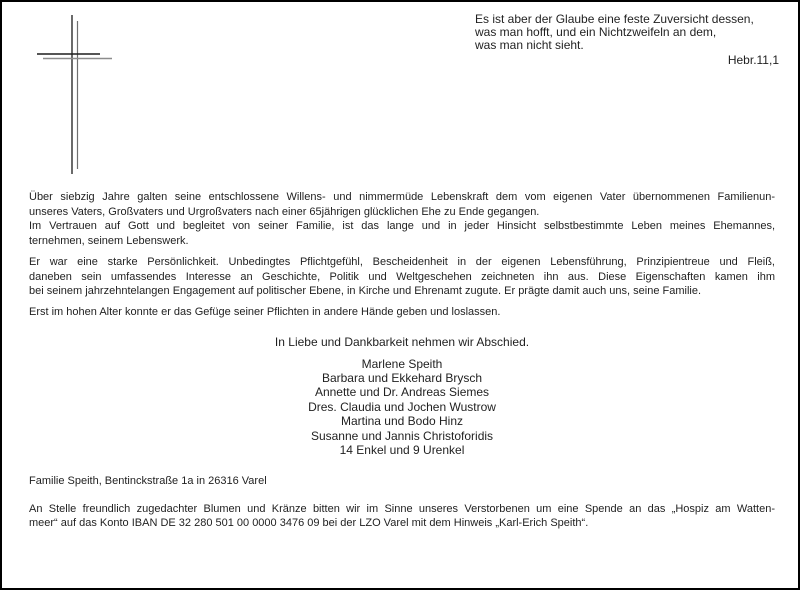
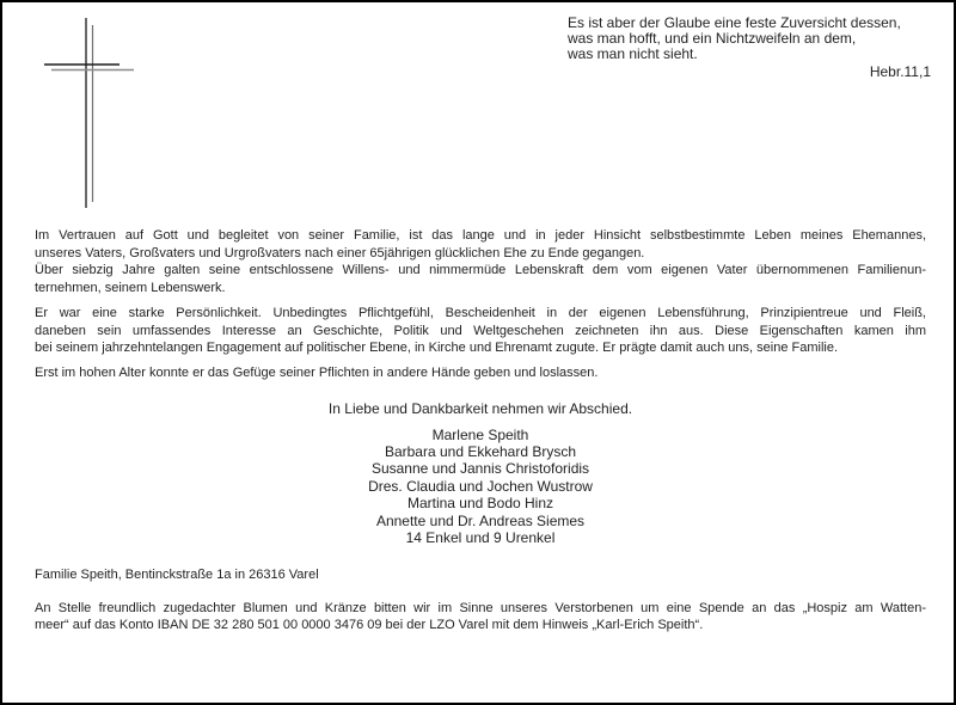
  Es ist aber der Glaube eine feste Zuversicht dessen,
  was man hofft, und ein Nichtzweifeln an dem,
  was man nicht sieht.
  Hebr.11,1
- Über siebzig Jahre galten seine entschlossene Willens- und nimmermüde Lebenskraft dem vom eigenen Vater übernommenen Familienun-
+ Im Vertrauen auf Gott und begleitet von seiner Familie, ist das lange und in jeder Hinsicht selbstbestimmte Leben meines Ehemannes,
  unseres Vaters, Großvaters und Urgroßvaters nach einer 65jährigen glücklichen Ehe zu Ende gegangen.
- Im Vertrauen auf Gott und begleitet von seiner Familie, ist das lange und in jeder Hinsicht selbstbestimmte Leben meines Ehemannes,
+ Über siebzig Jahre galten seine entschlossene Willens- und nimmermüde Lebenskraft dem vom eigenen Vater übernommenen Familienun-
  ternehmen, seinem Lebenswerk.
  Er war eine starke Persönlichkeit. Unbedingtes Pflichtgefühl, Bescheidenheit in der eigenen Lebensführung, Prinzipientreue und Fleiß,
  daneben sein umfassendes Interesse an Geschichte, Politik und Weltgeschehen zeichneten ihn aus. Diese Eigenschaften kamen ihm
  bei seinem jahrzehntelangen Engagement auf politischer Ebene, in Kirche und Ehrenamt zugute. Er prägte damit auch uns, seine Familie.
  Erst im hohen Alter konnte er das Gefüge seiner Pflichten in andere Hände geben und loslassen.
  In Liebe und Dankbarkeit nehmen wir Abschied.
  Marlene Speith
  Barbara und Ekkehard Brysch
- Annette und Dr. Andreas Siemes
+ Susanne und Jannis Christoforidis
  Dres. Claudia und Jochen Wustrow
  Martina und Bodo Hinz
- Susanne und Jannis Christoforidis
+ Annette und Dr. Andreas Siemes
  14 Enkel und 9 Urenkel
  Familie Speith, Bentinckstraße 1a in 26316 Varel
  An Stelle freundlich zugedachter Blumen und Kränze bitten wir im Sinne unseres Verstorbenen um eine Spende an das „Hospiz am Watten-
  meer“ auf das Konto IBAN DE 32 280 501 00 0000 3476 09 bei der LZO Varel mit dem Hinweis „Karl-Erich Speith“.
